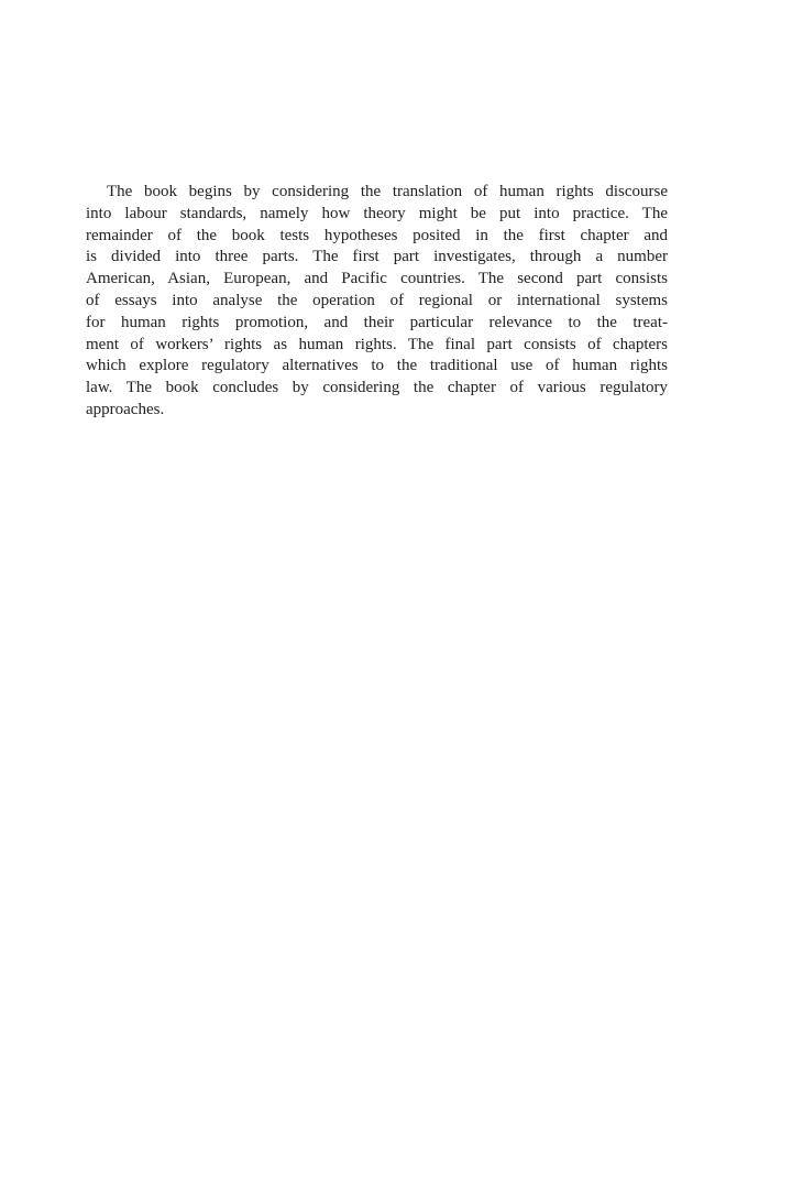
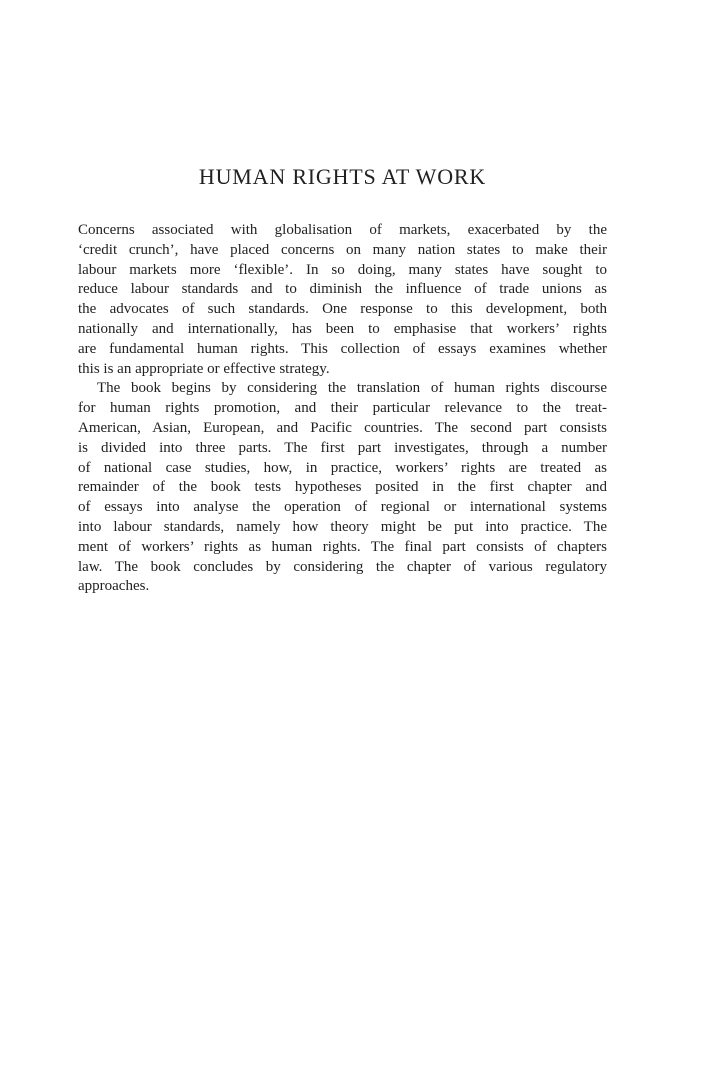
+ HUMAN RIGHTS AT WORK
+ Concerns associated with globalisation of markets, exacerbated by the
+ ‘credit crunch’, have placed concerns on many nation states to make their
+ labour markets more ‘flexible’. In so doing, many states have sought to
+ reduce labour standards and to diminish the influence of trade unions as
+ the advocates of such standards. One response to this development, both
+ nationally and internationally, has been to emphasise that workers’ rights
+ are fundamental human rights. This collection of essays examines whether
+ this is an appropriate or effective strategy.
  The book begins by considering the translation of human rights discourse
- into labour standards, namely how theory might be put into practice. The
+ for human rights promotion, and their particular relevance to the treat-
- remainder of the book tests hypotheses posited in the first chapter and
+ American, Asian, European, and Pacific countries. The second part consists
  is divided into three parts. The first part investigates, through a number
+ of national case studies, how, in practice, workers’ rights are treated as
- American, Asian, European, and Pacific countries. The second part consists
+ remainder of the book tests hypotheses posited in the first chapter and
  of essays into analyse the operation of regional or international systems
- for human rights promotion, and their particular relevance to the treat-
+ into labour standards, namely how theory might be put into practice. The
  ment of workers’ rights as human rights. The final part consists of chapters
- which explore regulatory alternatives to the traditional use of human rights
  law. The book concludes by considering the chapter of various regulatory
  approaches.
